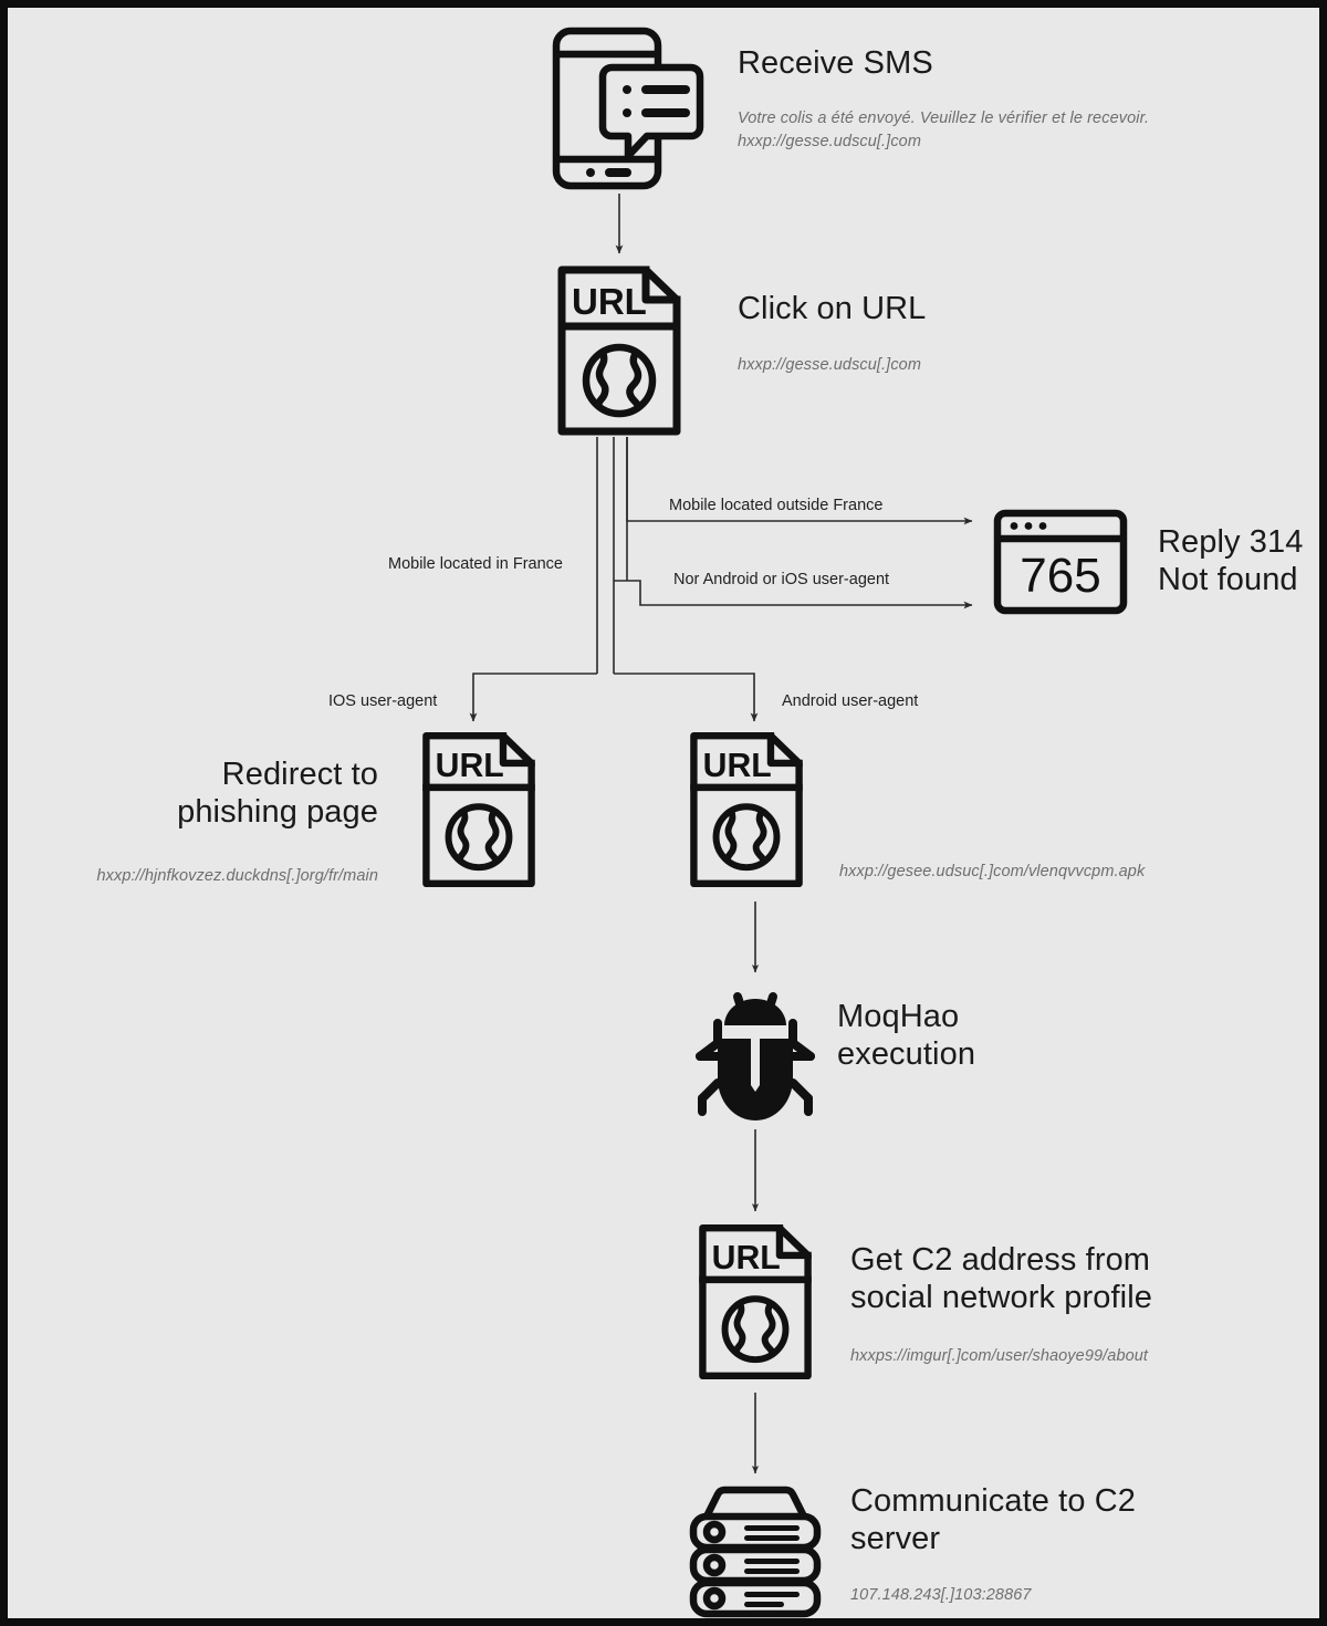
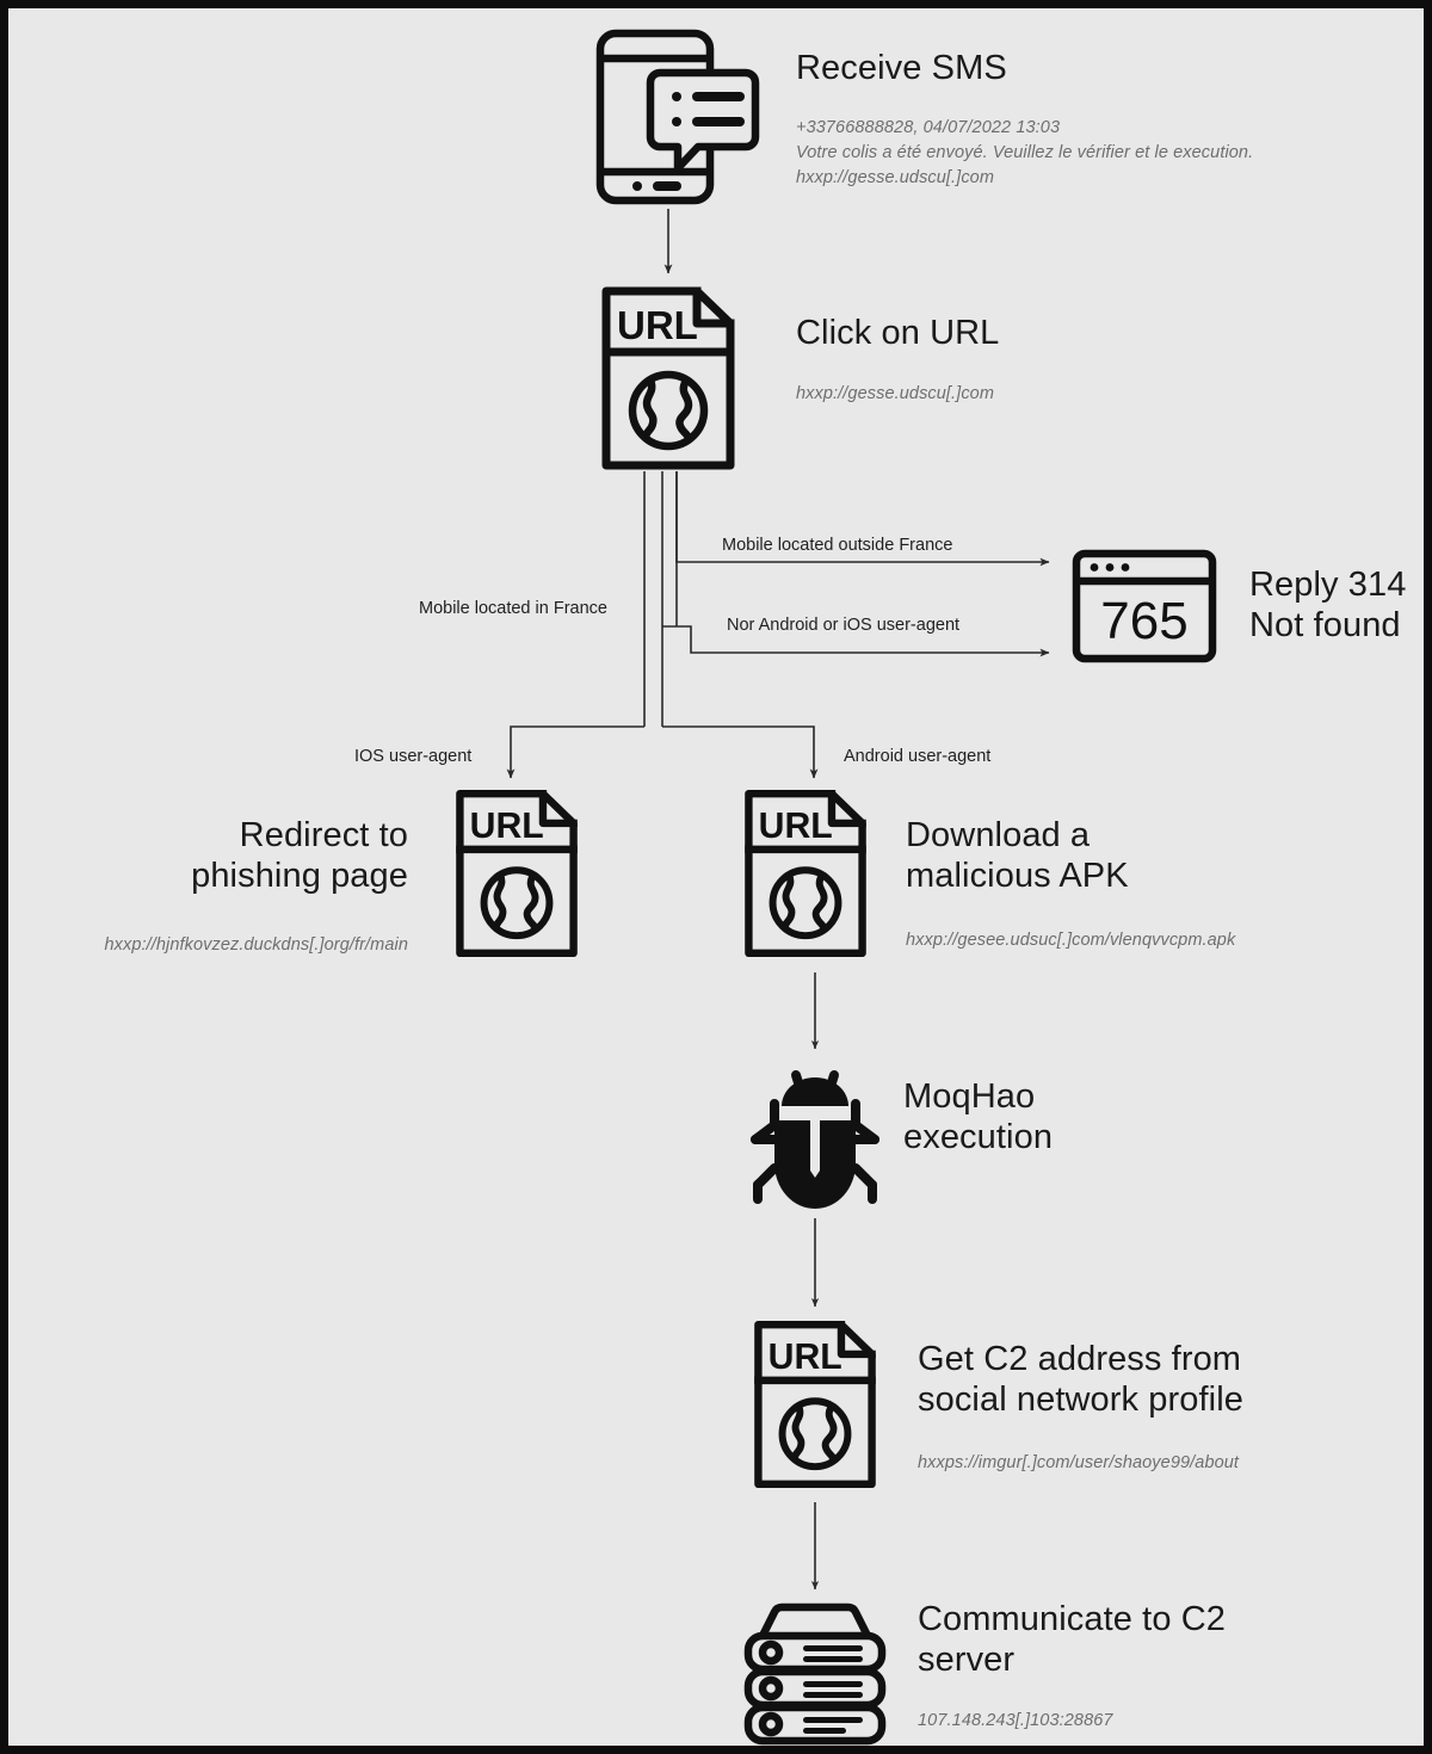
  Receive SMS
+ +33766888828, 04/07/2022 13:03
- Votre colis a été envoyé. Veuillez le vérifier et le recevoir.
+ Votre colis a été envoyé. Veuillez le vérifier et le execution.
  hxxp://gesse.udscu[.]com
  URL
  Click on URL
  hxxp://gesse.udscu[.]com
  Mobile located in France
  Mobile located outside France
  Nor Android or iOS user-agent
  IOS user-agent
  Android user-agent
  765
  Reply 314
  Not found
  URL
  Redirect to
  phishing page
  hxxp://hjnfkovzez.duckdns[.]org/fr/main
  URL
+ Download a
+ malicious APK
  hxxp://gesee.udsuc[.]com/vlenqvvcpm.apk
  MoqHao
  execution
  URL
  Get C2 address from
  social network profile
  hxxps://imgur[.]com/user/shaoye99/about
  Communicate to C2
  server
  107.148.243[.]103:28867
